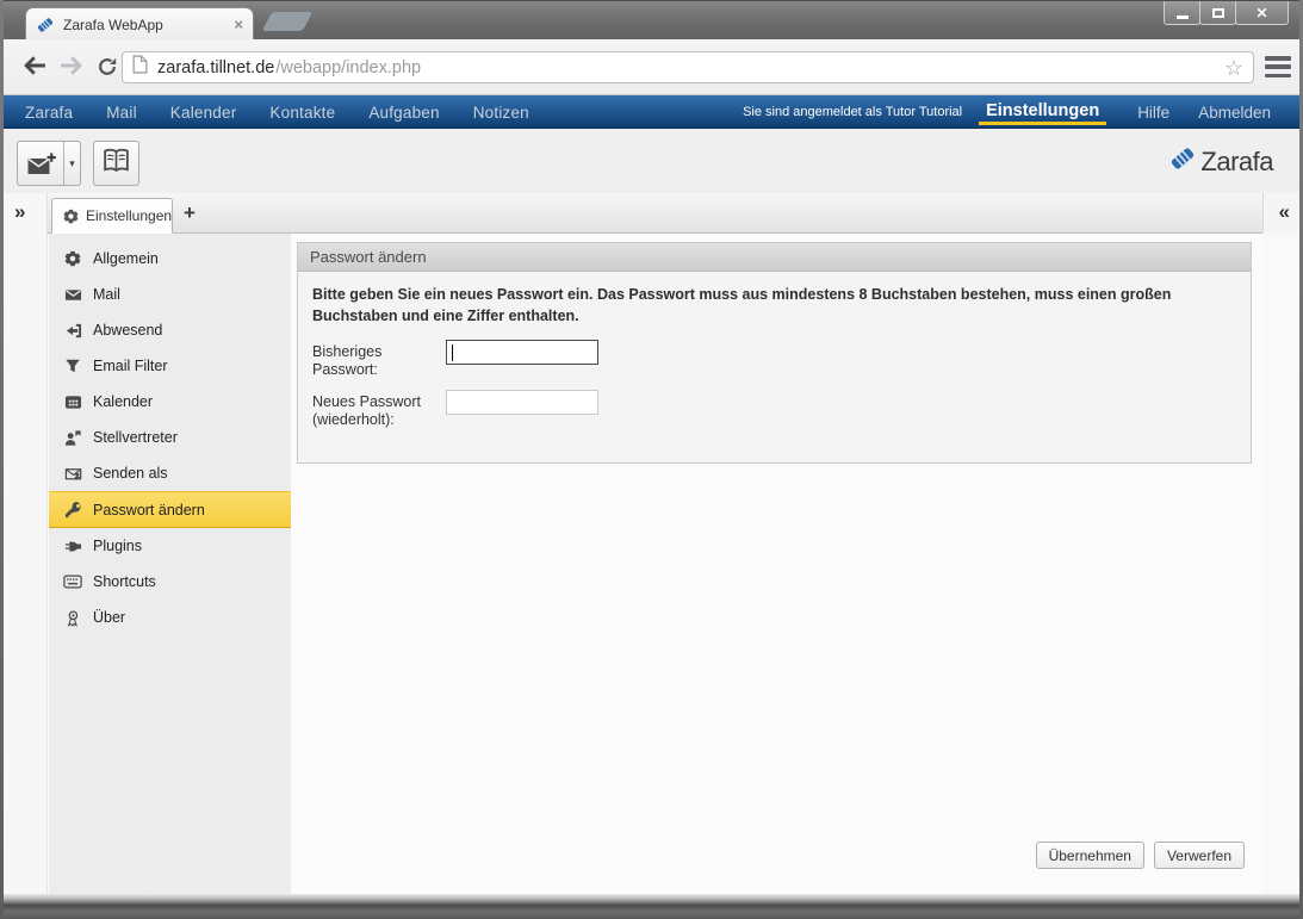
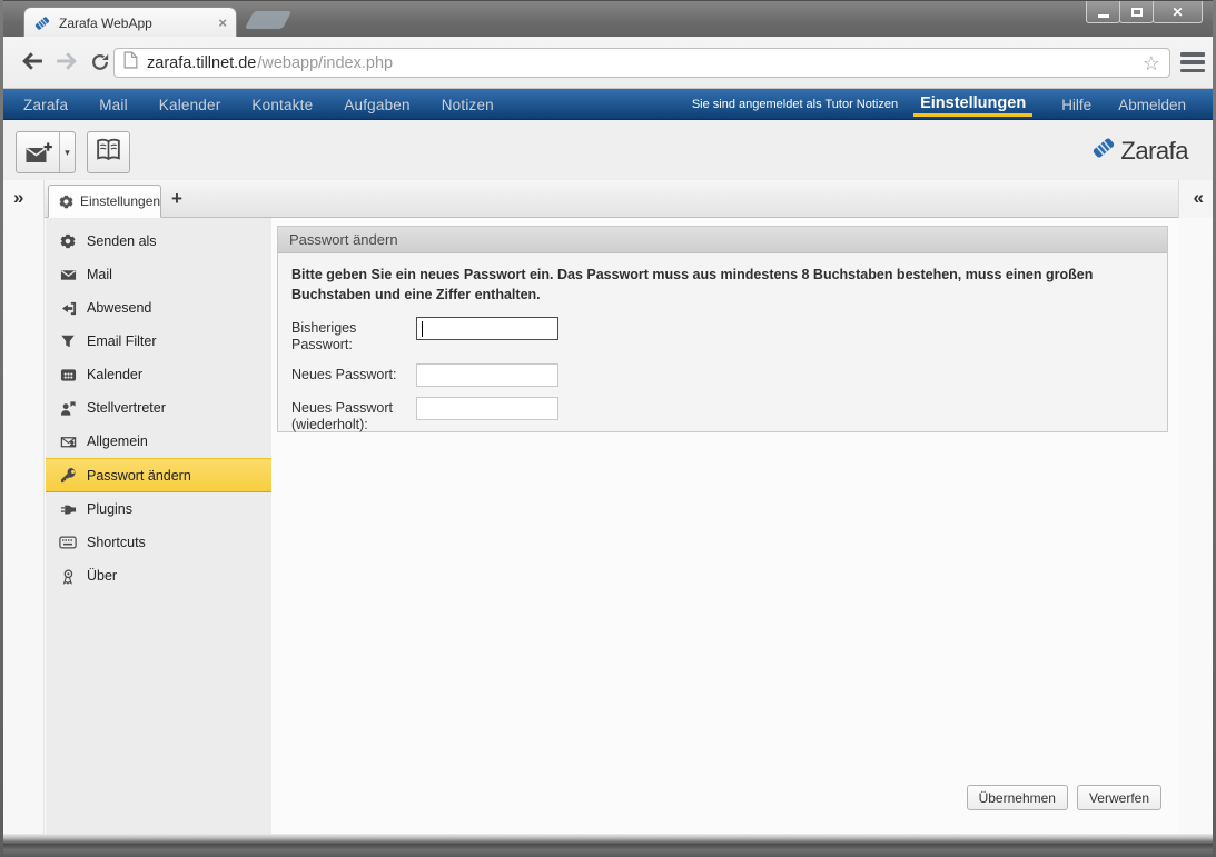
  Zarafa WebApp
  ×
  ✕
  zarafa.tillnet.de
  /webapp/index.php
  ☆
  Zarafa
  Mail
  Kalender
  Kontakte
  Aufgaben
  Notizen
- Sie sind angemeldet als Tutor Tutorial
+ Sie sind angemeldet als Tutor Notizen
  Einstellungen
  Hilfe
  Abmelden
  ▾
  Zarafa
  »
  Einstellungen
  +
  «
- Allgemein
+ Senden als
  Mail
  Abwesend
  Email Filter
  Kalender
  Stellvertreter
- Senden als
+ Allgemein
  Passwort ändern
  Plugins
  Shortcuts
  Über
  Passwort ändern
  Bitte geben Sie ein neues Passwort ein. Das Passwort muss aus mindestens 8 Buchstaben bestehen, muss einen großen Buchstaben und eine Ziffer enthalten.
  Bisheriges Passwort:
+ Neues Passwort:
  Neues Passwort (wiederholt):
  Übernehmen
  Verwerfen
